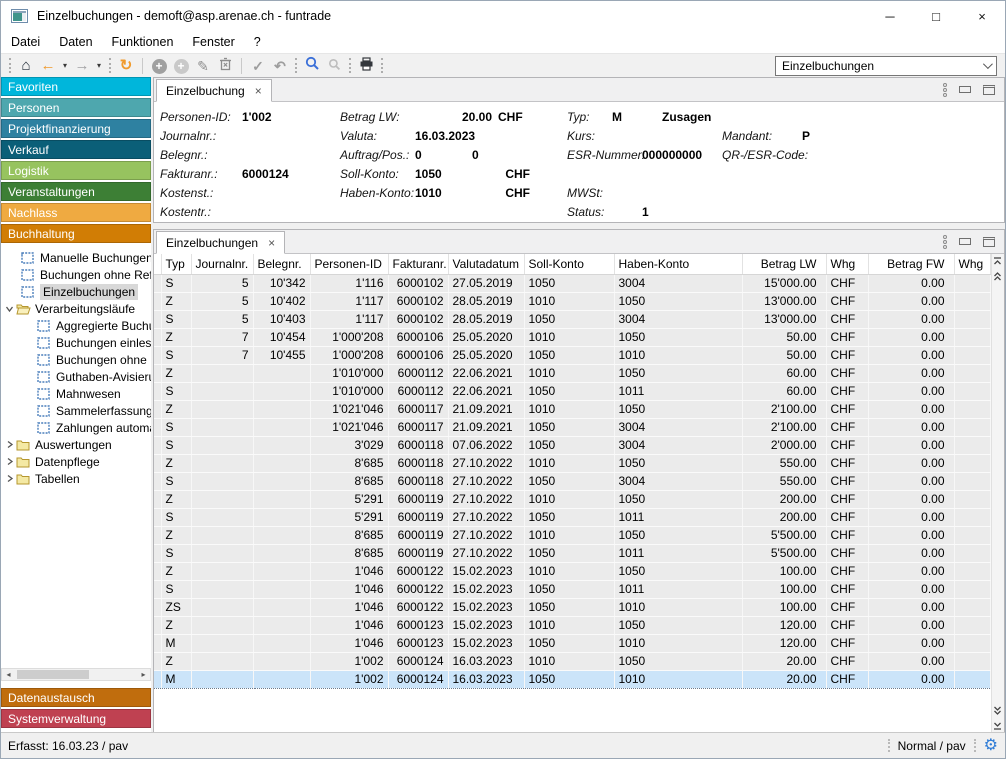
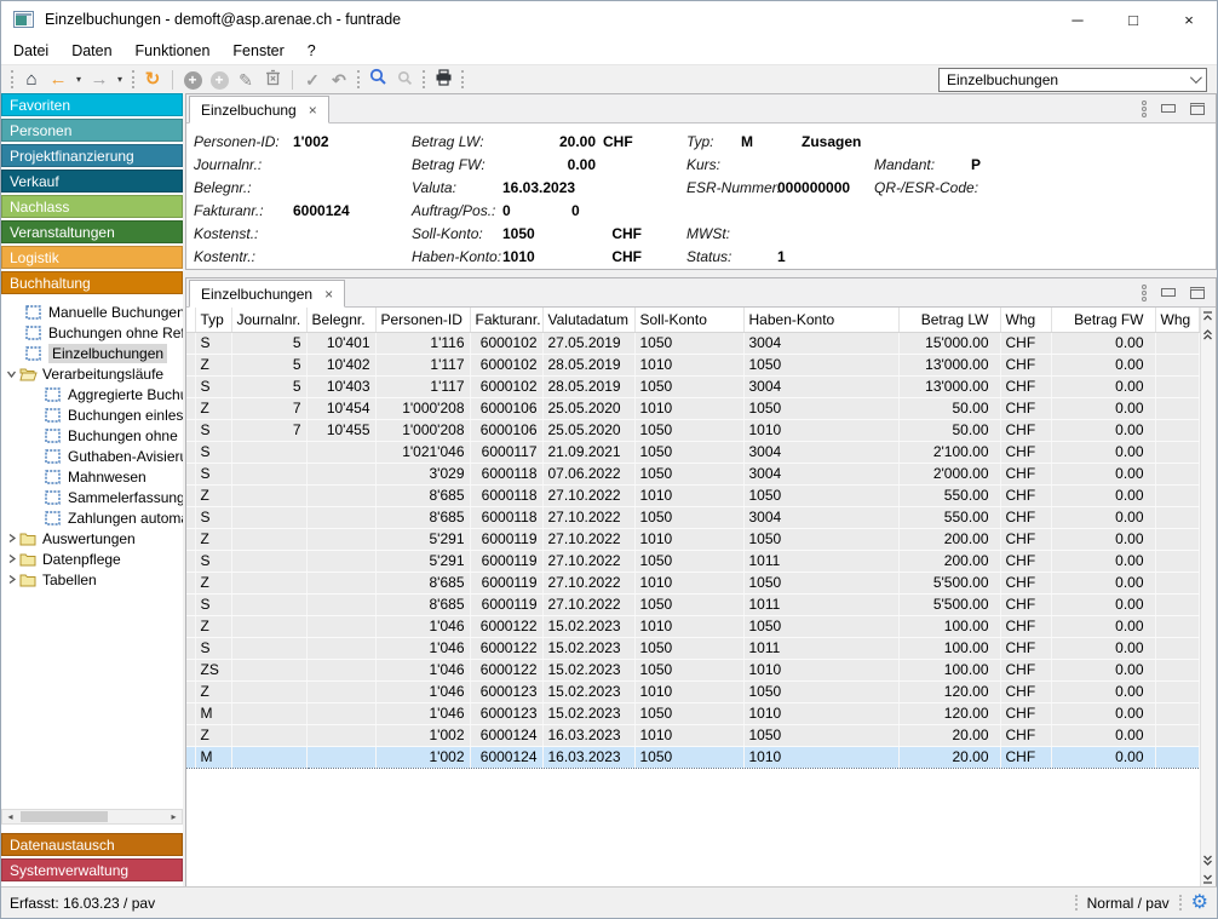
  Einzelbuchungen - demoft@asp.arenae.ch - funtrade
  ─
  □
  ×
  Datei
  Daten
  Funktionen
  Fenster
  ?
  ⌂
  ←
  ▾
  →
  ▾
  ↻
  +
  +
  ✎
  ✓
  ↶
  Einzelbuchungen
  Favoriten
  Personen
  Projektfinanzierung
  Verkauf
- Logistik
+ Nachlass
  Veranstaltungen
- Nachlass
+ Logistik
  Buchhaltung
  Manuelle Buchungen
  Buchungen ohne Re
  Einzelbuchungen
  Verarbeitungsläufe
  Aggregierte Buch
  Buchungen einles
  Buchungen ohne
  Guthaben-Avisier
  Mahnwesen
  Sammelerfassung
  Zahlungen autom
  Auswertungen
  Datenpflege
  Tabellen
  ◂
  ▸
  Datenaustausch
  Systemverwaltung
  Einzelbuchung
  ×
  Personen-ID:
  1'002
  Journalnr.:
  Belegnr.:
  Fakturanr.:
  6000124
  Kostenst.:
  Kostentr.:
  Betrag LW:
  20.00
  CHF
+ Betrag FW:
+ 0.00
  Valuta:
  16.03.2023
  Auftrag/Pos.:
  0
  0
  Soll-Konto:
  1050
  CHF
  Haben-Konto:
  1010
  CHF
  Typ:
  M
  Zusagen
  Kurs:
  Mandant:
  P
  ESR-Nummer:
  000000000
  QR-/ESR-Code:
  MWSt:
  Status:
  1
  Einzelbuchungen
  ×
  	Typ	Journalnr.	Belegnr.	Personen-ID	Fakturanr.	Valutadatum	Soll-Konto	Haben-Konto	Betrag LW	Whg	Betrag FW	Whg
- 	S	5	10'342	1'116	6000102	27.05.2019	1050	3004	15'000.00	CHF	0.00
+ 	S	5	10'401	1'116	6000102	27.05.2019	1050	3004	15'000.00	CHF	0.00
  	Z	5	10'402	1'117	6000102	28.05.2019	1010	1050	13'000.00	CHF	0.00
  	S	5	10'403	1'117	6000102	28.05.2019	1050	3004	13'000.00	CHF	0.00
  	Z	7	10'454	1'000'208	6000106	25.05.2020	1010	1050	50.00	CHF	0.00
  	S	7	10'455	1'000'208	6000106	25.05.2020	1050	1010	50.00	CHF	0.00
- 	Z			1'010'000	6000112	22.06.2021	1010	1050	60.00	CHF	0.00
- 	S			1'010'000	6000112	22.06.2021	1050	1011	60.00	CHF	0.00
- 	Z			1'021'046	6000117	21.09.2021	1010	1050	2'100.00	CHF	0.00
  	S			1'021'046	6000117	21.09.2021	1050	3004	2'100.00	CHF	0.00
  	S			3'029	6000118	07.06.2022	1050	3004	2'000.00	CHF	0.00
  	Z			8'685	6000118	27.10.2022	1010	1050	550.00	CHF	0.00
  	S			8'685	6000118	27.10.2022	1050	3004	550.00	CHF	0.00
  	Z			5'291	6000119	27.10.2022	1010	1050	200.00	CHF	0.00
  	S			5'291	6000119	27.10.2022	1050	1011	200.00	CHF	0.00
  	Z			8'685	6000119	27.10.2022	1010	1050	5'500.00	CHF	0.00
  	S			8'685	6000119	27.10.2022	1050	1011	5'500.00	CHF	0.00
  	Z			1'046	6000122	15.02.2023	1010	1050	100.00	CHF	0.00
  	S			1'046	6000122	15.02.2023	1050	1011	100.00	CHF	0.00
  	ZS			1'046	6000122	15.02.2023	1050	1010	100.00	CHF	0.00
  	Z			1'046	6000123	15.02.2023	1010	1050	120.00	CHF	0.00
  	M			1'046	6000123	15.02.2023	1050	1010	120.00	CHF	0.00
  	Z			1'002	6000124	16.03.2023	1010	1050	20.00	CHF	0.00
  	M			1'002	6000124	16.03.2023	1050	1010	20.00	CHF	0.00
  Erfasst: 16.03.23 / pav
  Normal / pav
  ⚙
